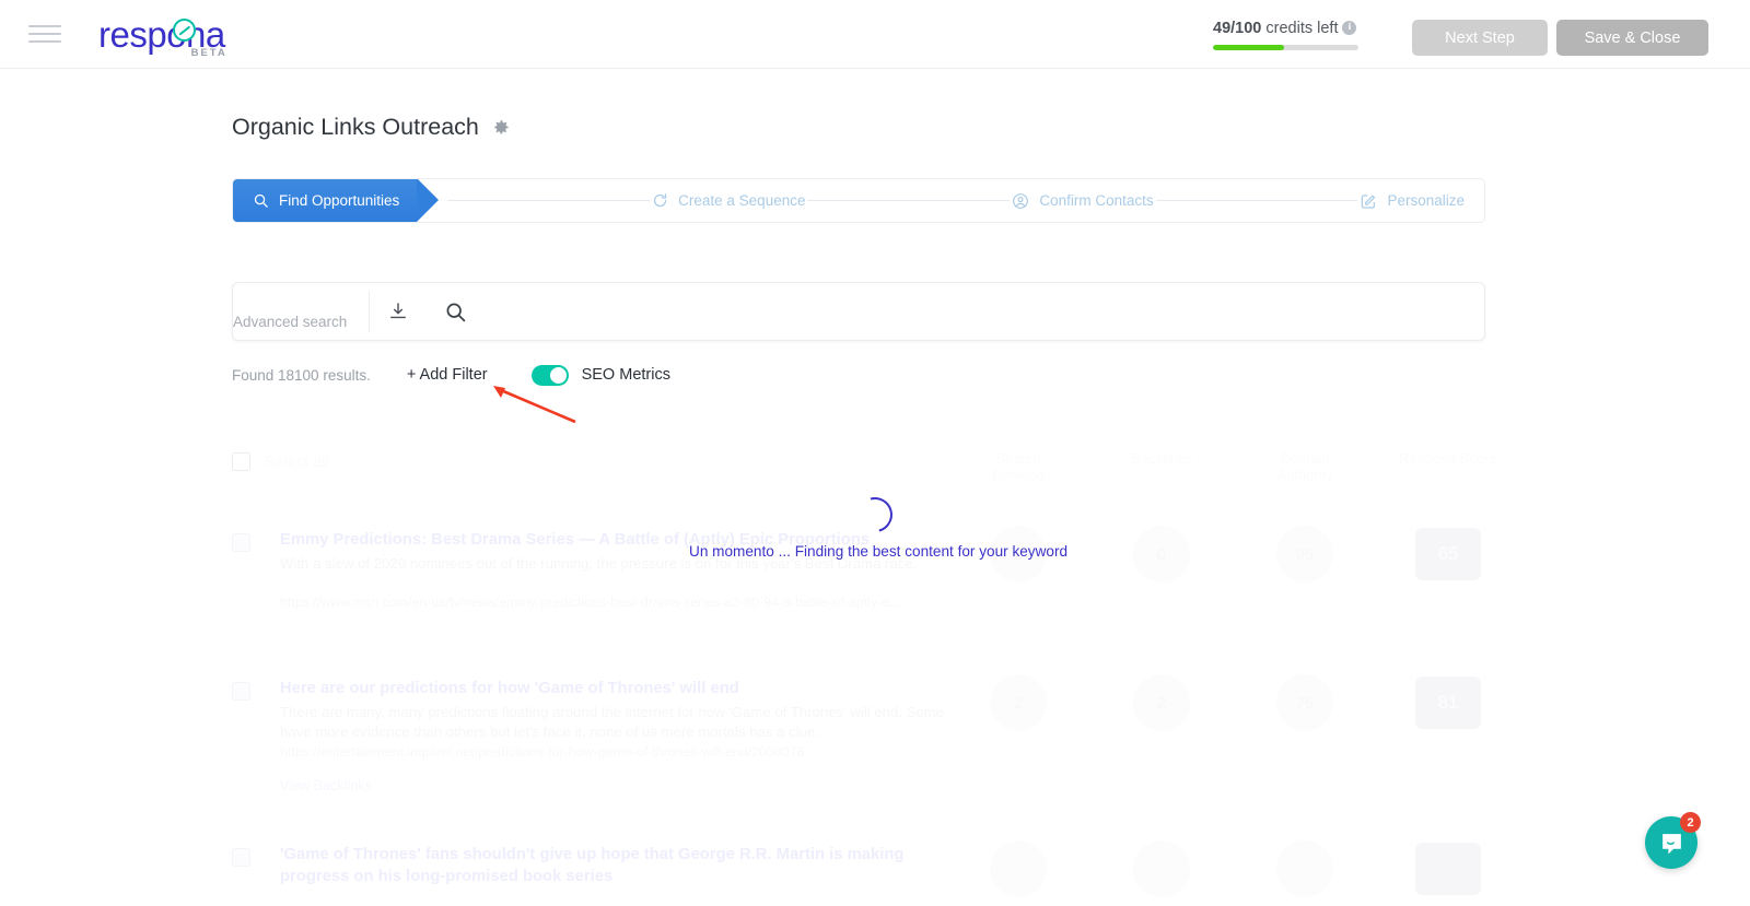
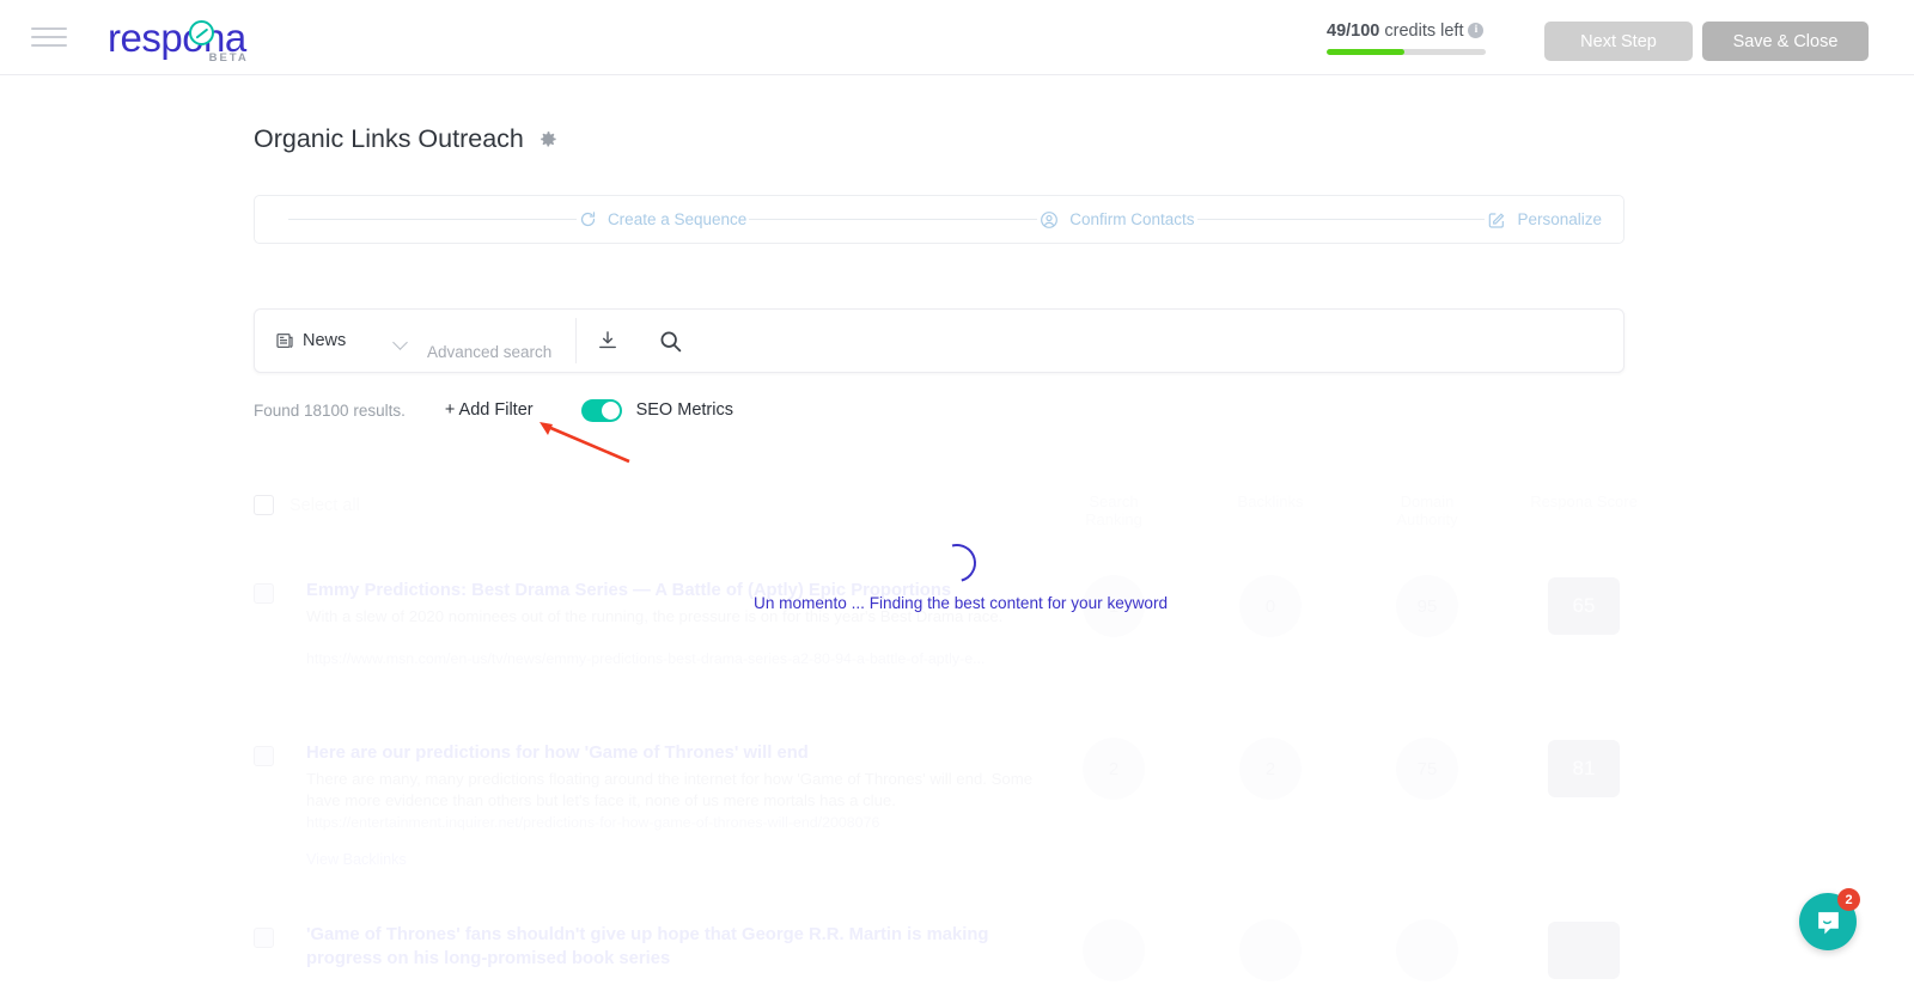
  respna
  BETA
  49/100 credits left i
  Next Step
  Save & Close
  Organic Links Outreach
- Find Opportunities
  Create a Sequence
  Confirm Contacts
  Personalize
+ News
  Advanced search
  Found 18100 results.
  + Add Filter
  SEO Metrics
  Emmy Predictions: Best Drama Series — A Battle of (Aptly) Epic Proportions
  With a slew of 2020 nominees out of the running, the pressure is on for this year's Best Drama race.
  1
  Un momento ... Finding the best content for your keyword
  2
